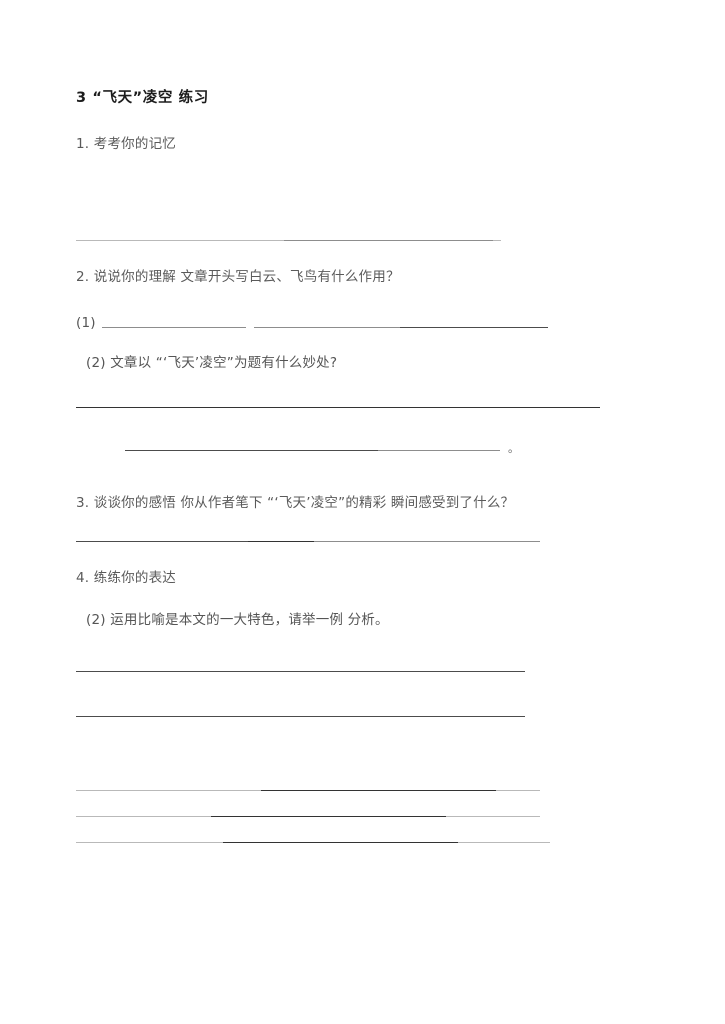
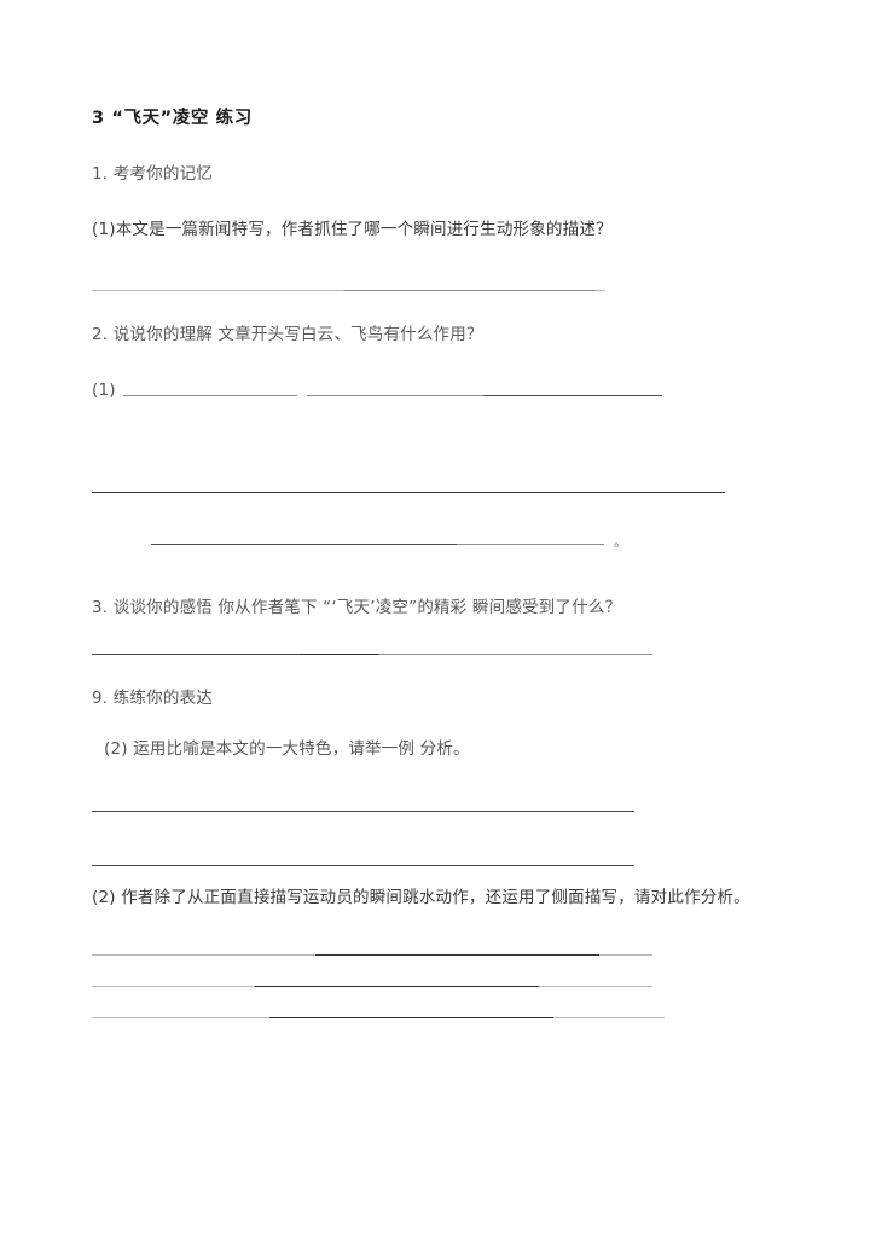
  3 “飞天”凌空 练习
  1. 考考你的记忆
+ (1)本文是一篇新闻特写，作者抓住了哪一个瞬间进行生动形象的描述？
  2. 说说你的理解 文章开头写白云、飞鸟有什么作用？
  (1)
- (2) 文章以 “‘飞天’凌空”为题有什么妙处?
  。
  3. 谈谈你的感悟 你从作者笔下 “‘飞天’凌空”的精彩 瞬间感受到了什么？
- 4. 练练你的表达
+ 9. 练练你的表达
  (2) 运用比喻是本文的一大特色，请举一例 分析。
+ (2) 作者除了从正面直接描写运动员的瞬间跳水动作，还运用了侧面描写，请对此作分析。
